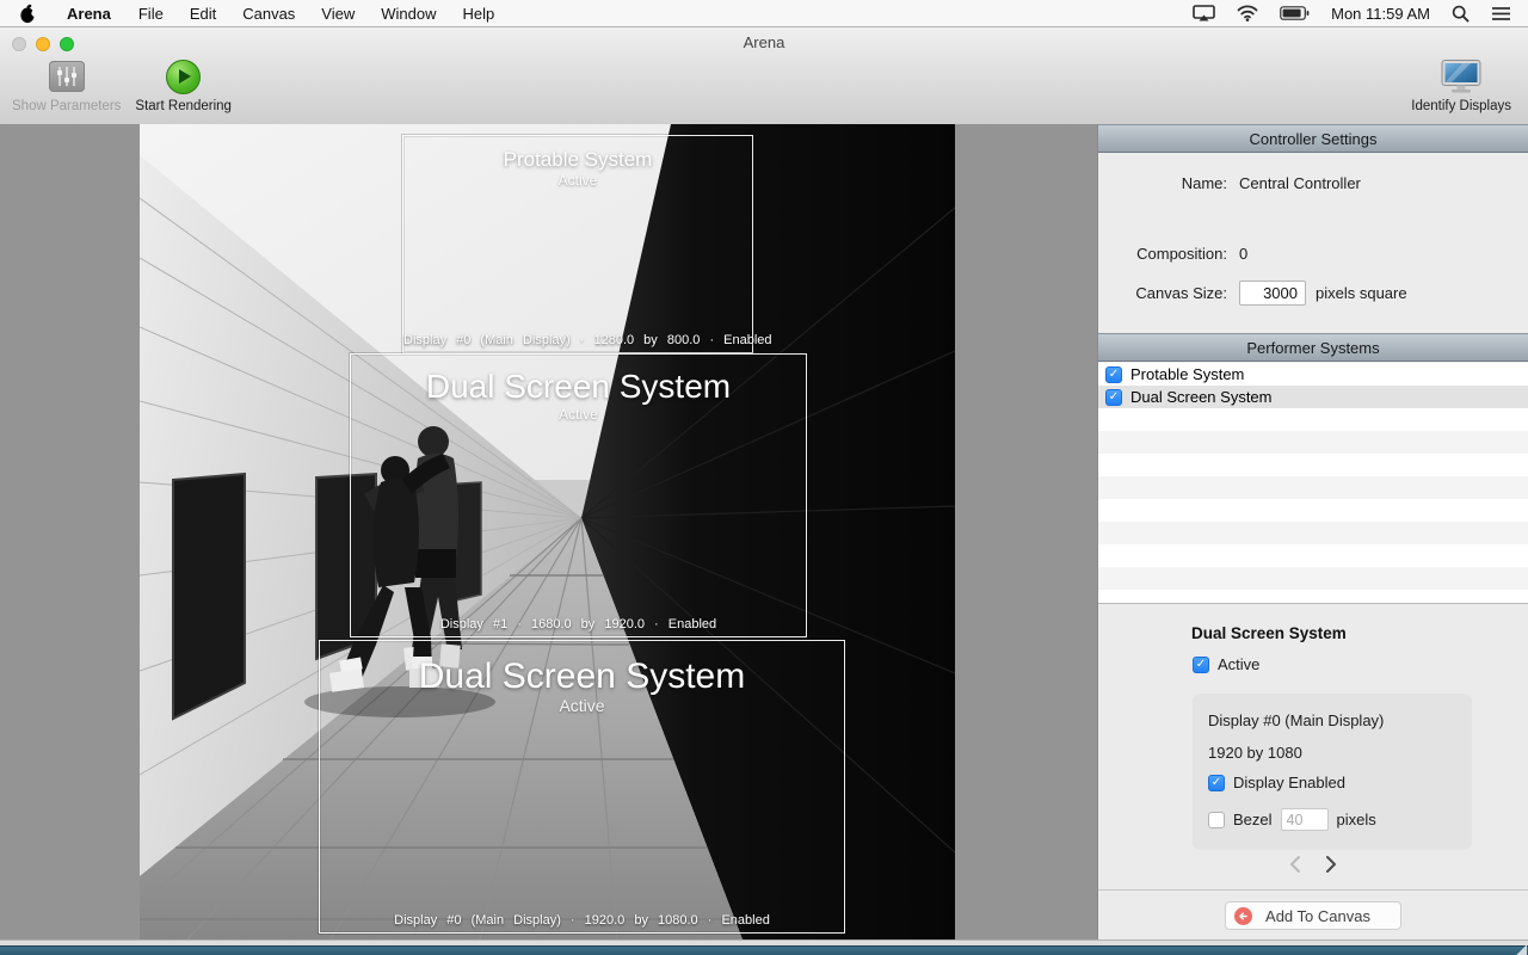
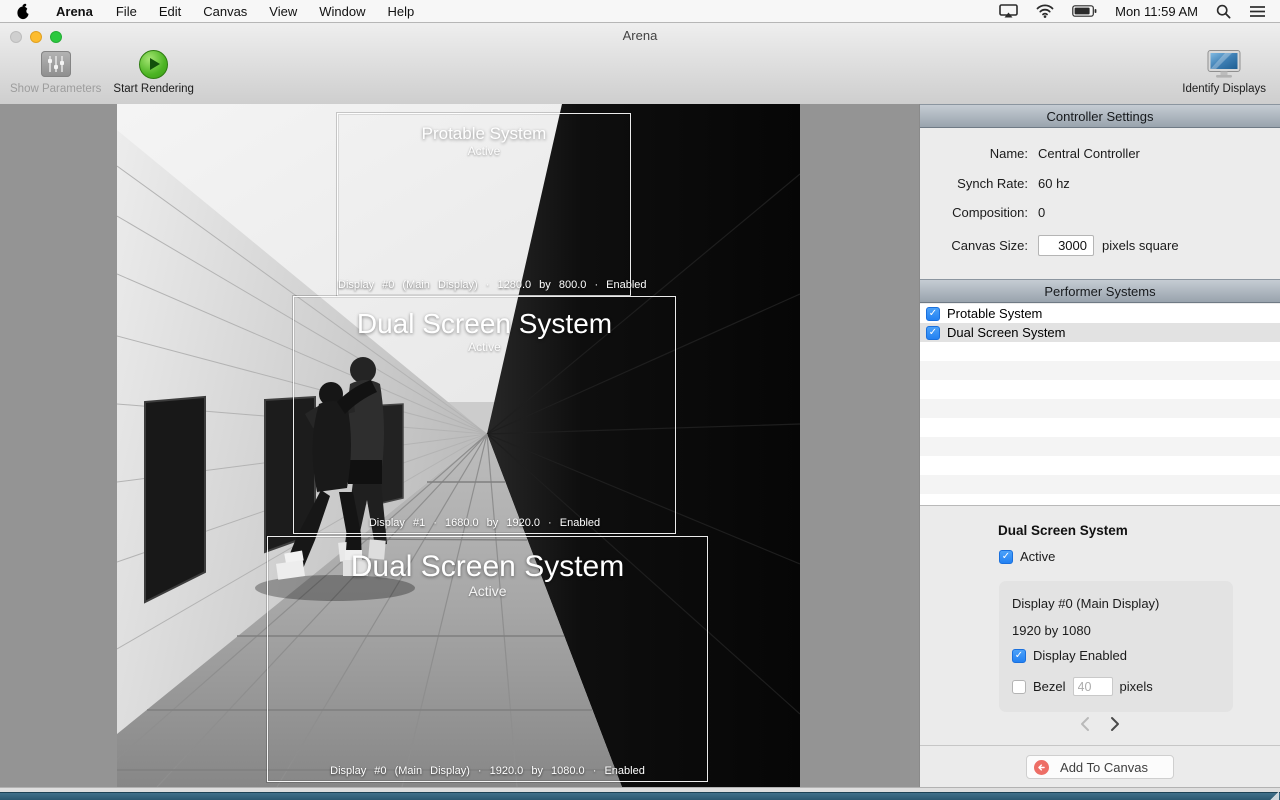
  Arena
  File
  Edit
  Canvas
  View
  Window
  Help
  Mon 11:59 AM
  Arena
  Show Parameters
  Start Rendering
  Identify Displays
  Protable System
  Active
  Display #0 (Main Display) · 1280.0 by 800.0 · Enabled
  Dual Screen System
  Active
  Display #1 · 1680.0 by 1920.0 · Enabled
  Dual Screen System
  Active
  Display #0 (Main Display) · 1920.0 by 1080.0 · Enabled
  Controller Settings
  Name:
  Central Controller
+ Synch Rate:
+ 60 hz
  Composition:
  0
  Canvas Size:
  3000
  pixels square
  Performer Systems
  Protable System
  Dual Screen System
  Dual Screen System
  Active
  Display #0 (Main Display)
  1920 by 1080
  Display Enabled
  Bezel
  40
  pixels
  Add To Canvas
